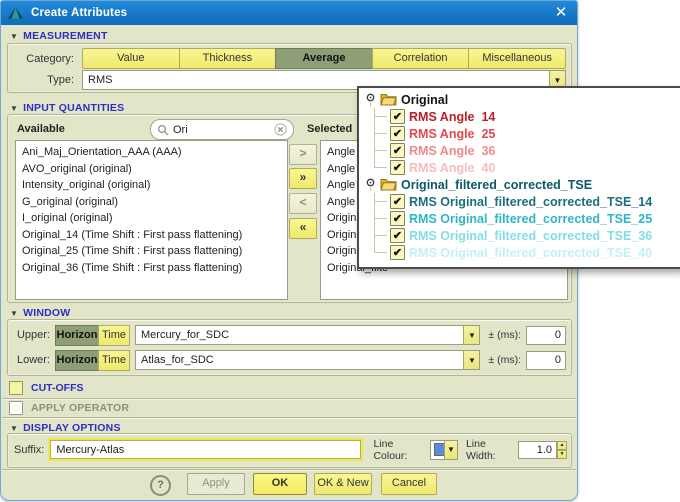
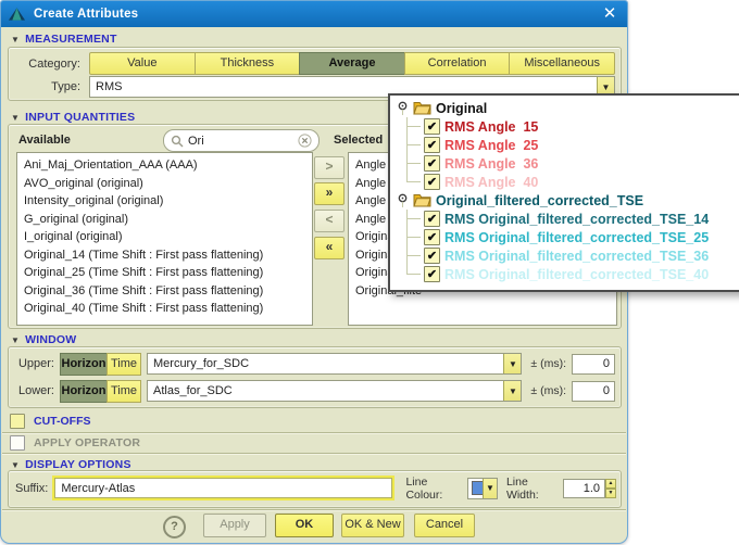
  Create Attributes
  ✕
  ▼
  MEASUREMENT
  Category:
  Value
  Thickness
  Average
  Correlation
  Miscellaneous
  Type:
  RMS
  ▼
  ▼
  INPUT QUANTITIES
  Available
  Ori
  Selected
  Ani_Maj_Orientation_AAA (AAA)
  AVO_original (original)
  Intensity_original (original)
  G_original (original)
  I_original (original)
  Original_14 (Time Shift : First pass flattening)
  Original_25 (Time Shift : First pass flattening)
  Original_36 (Time Shift : First pass flattening)
+ Original_40 (Time Shift : First pass flattening)
  >
  »
  <
  «
  ▼
  WINDOW
  Upper:
  Horizon
  Time
  Mercury_for_SDC
  ▼
  ± (ms):
  0
  Lower:
  Horizon
  Time
  Atlas_for_SDC
  ▼
  ± (ms):
  0
  CUT-OFFS
  APPLY OPERATOR
  ▼
  DISPLAY OPTIONS
  Suffix:
  Mercury-Atlas
  Line Colour:
  ▼
  Line Width:
  1.0
  ?
  Apply
  OK
  OK & New
  Cancel
  Original
- RMS Angle 14
+ RMS Angle 15
  RMS Angle 25
  RMS Angle 36
  RMS Angle 40
  Original_filtered_corrected_TSE
  RMS Original_filtered_corrected_TSE_14
  RMS Original_filtered_corrected_TSE_25
  RMS Original_filtered_corrected_TSE_36
  RMS Original_filtered_corrected_TSE_40
